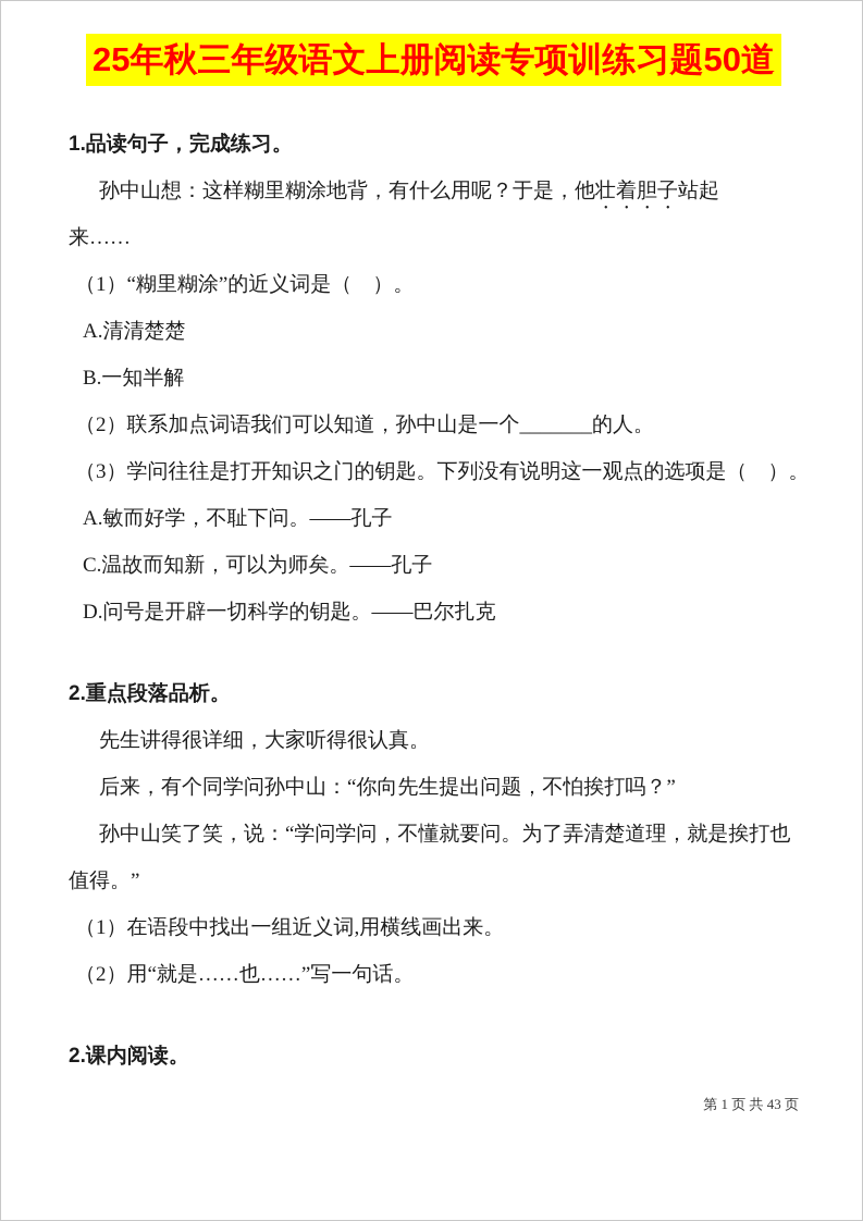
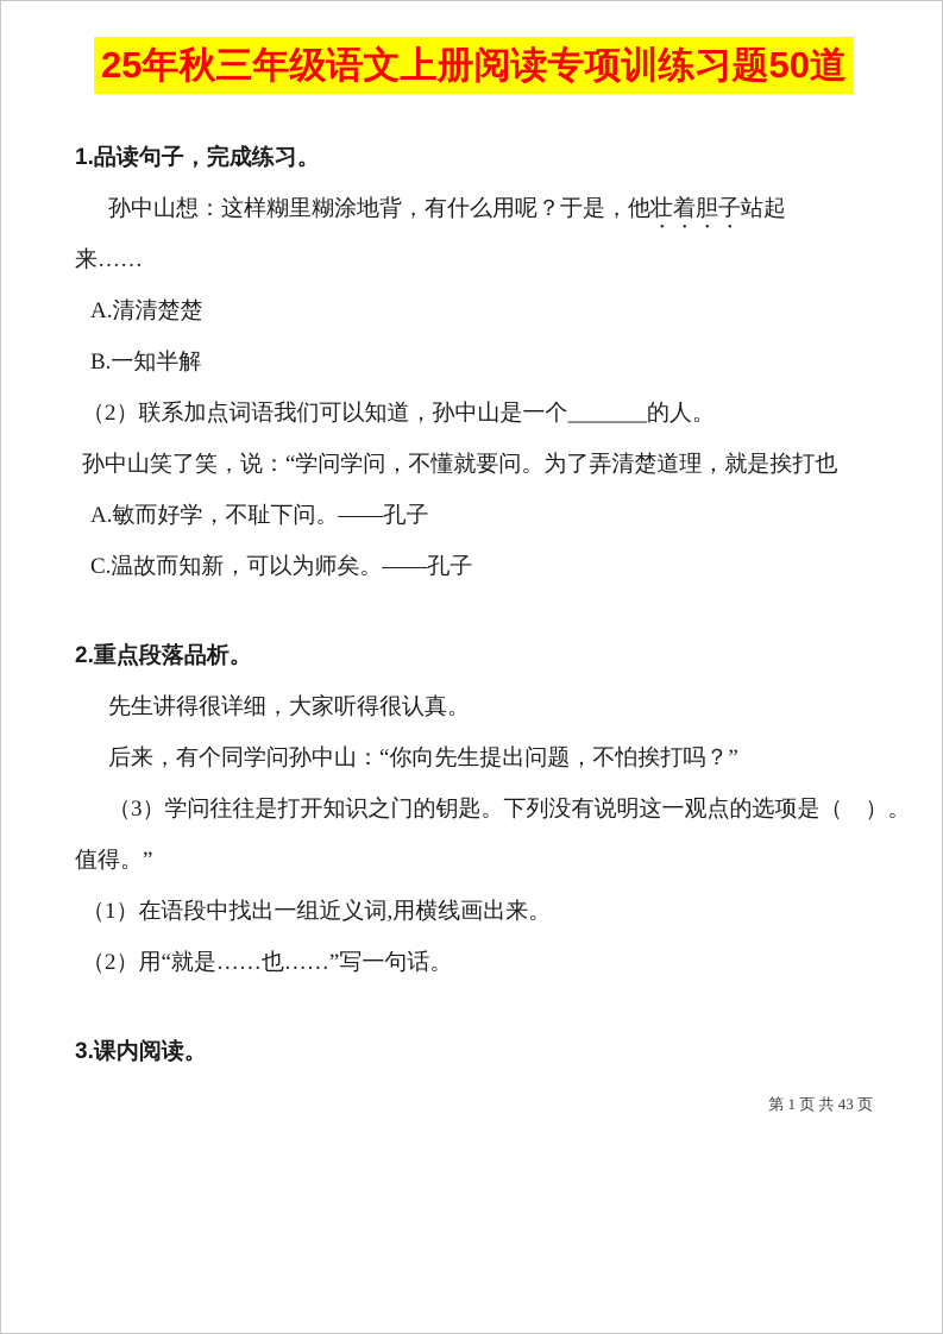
  25年秋三年级语文上册阅读专项训练习题50道
  1.品读句子，完成练习。
  孙中山想：这样糊里糊涂地背，有什么用呢？于是，他壮着胆子站起
  来……
- （1）“糊里糊涂”的近义词是（ ）。
  A.清清楚楚
  B.一知半解
  （2）联系加点词语我们可以知道，孙中山是一个_______的人。
- （3）学问往往是打开知识之门的钥匙。下列没有说明这一观点的选项是（ ）。
+ 孙中山笑了笑，说：“学问学问，不懂就要问。为了弄清楚道理，就是挨打也
  A.敏而好学，不耻下问。——孔子
  C.温故而知新，可以为师矣。——孔子
- D.问号是开辟一切科学的钥匙。——巴尔扎克
  2.重点段落品析。
  先生讲得很详细，大家听得很认真。
  后来，有个同学问孙中山：“你向先生提出问题，不怕挨打吗？”
- 孙中山笑了笑，说：“学问学问，不懂就要问。为了弄清楚道理，就是挨打也
+ （3）学问往往是打开知识之门的钥匙。下列没有说明这一观点的选项是（ ）。
  值得。”
  （1）在语段中找出一组近义词,用横线画出来。
  （2）用“就是……也……”写一句话。
- 2.课内阅读。
+ 3.课内阅读。
  第 1 页 共 43 页
